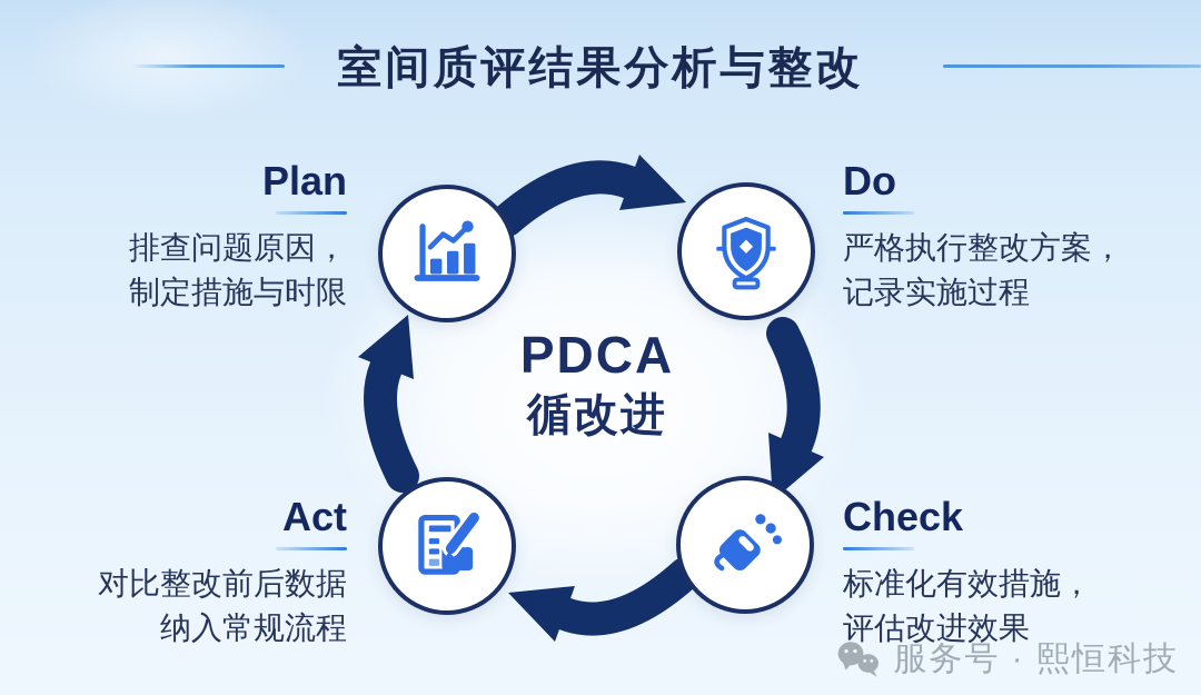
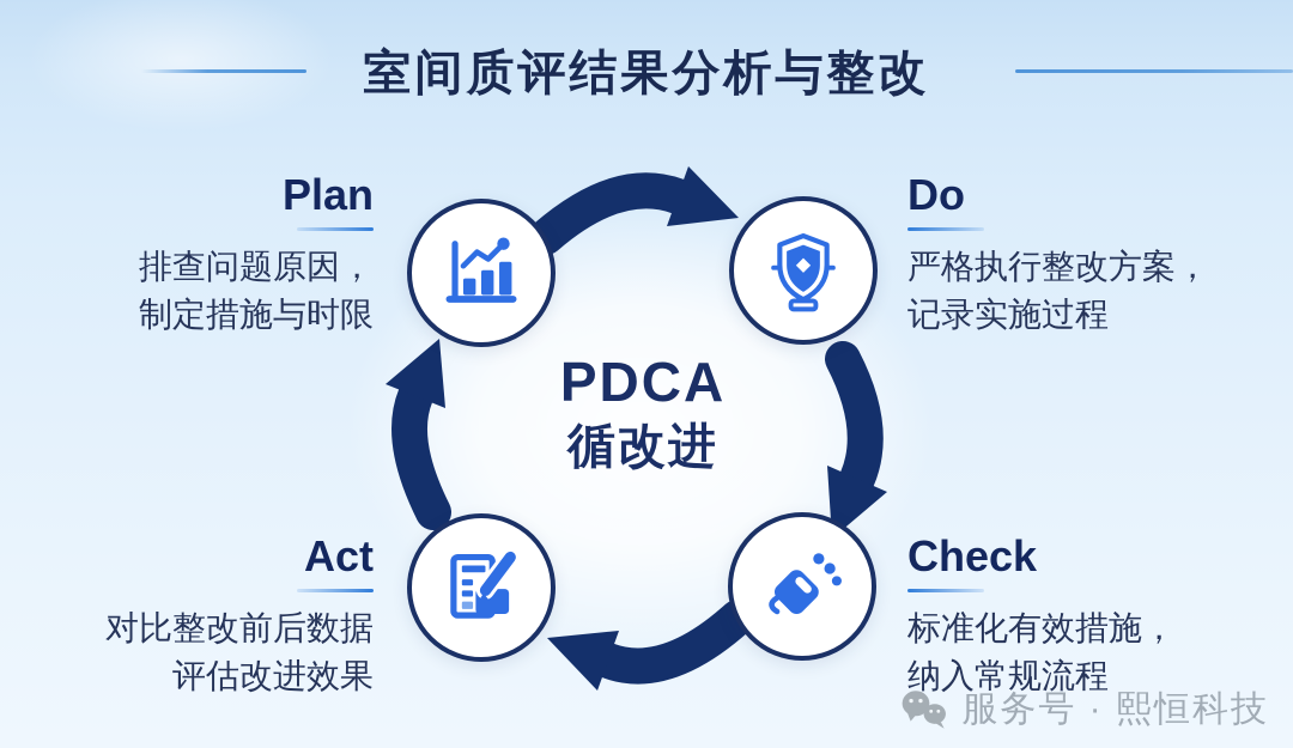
  室间质评结果分析与整改
  PDCA
  循改进
  Plan
  排查问题原因，
  制定措施与时限
  Do
  严格执行整改方案，
  记录实施过程
  Act
  对比整改前后数据
- 纳入常规流程
+ 评估改进效果
  Check
  标准化有效措施，
- 评估改进效果
+ 纳入常规流程
  服务号 · 熙恒科技
